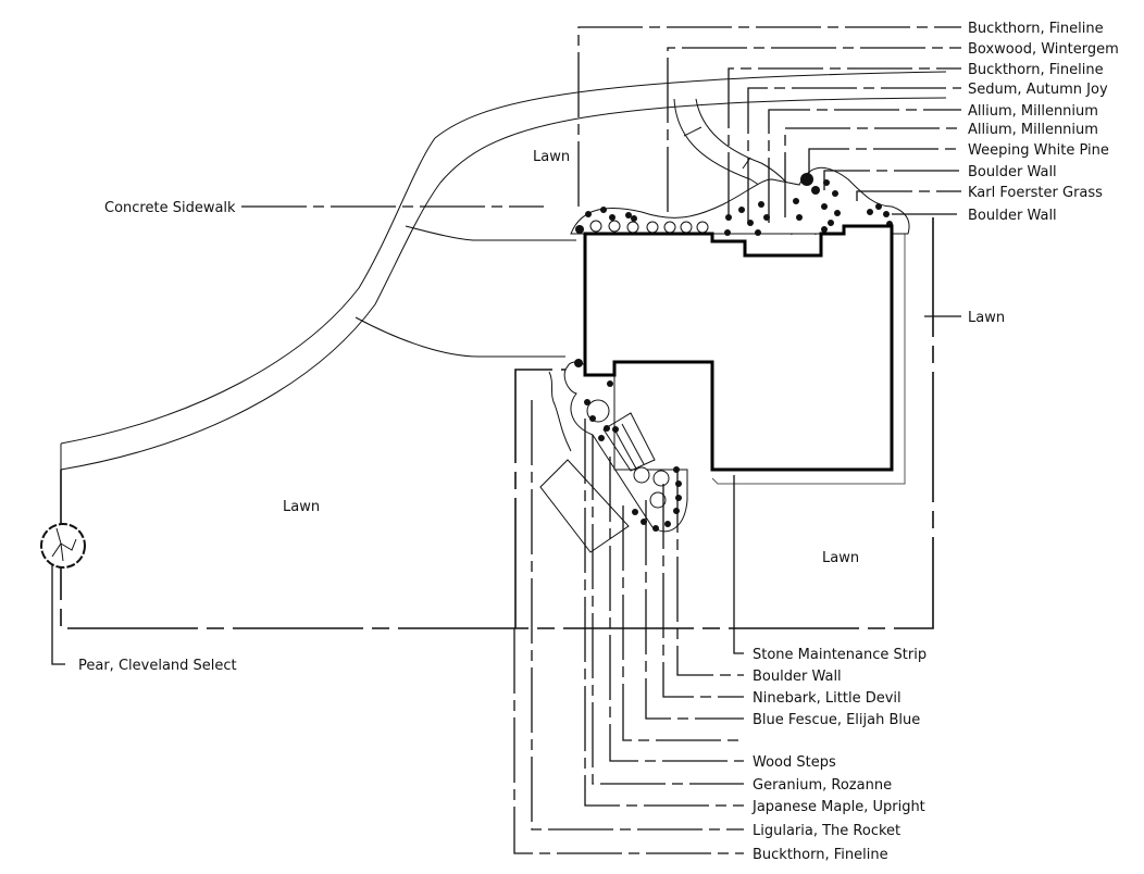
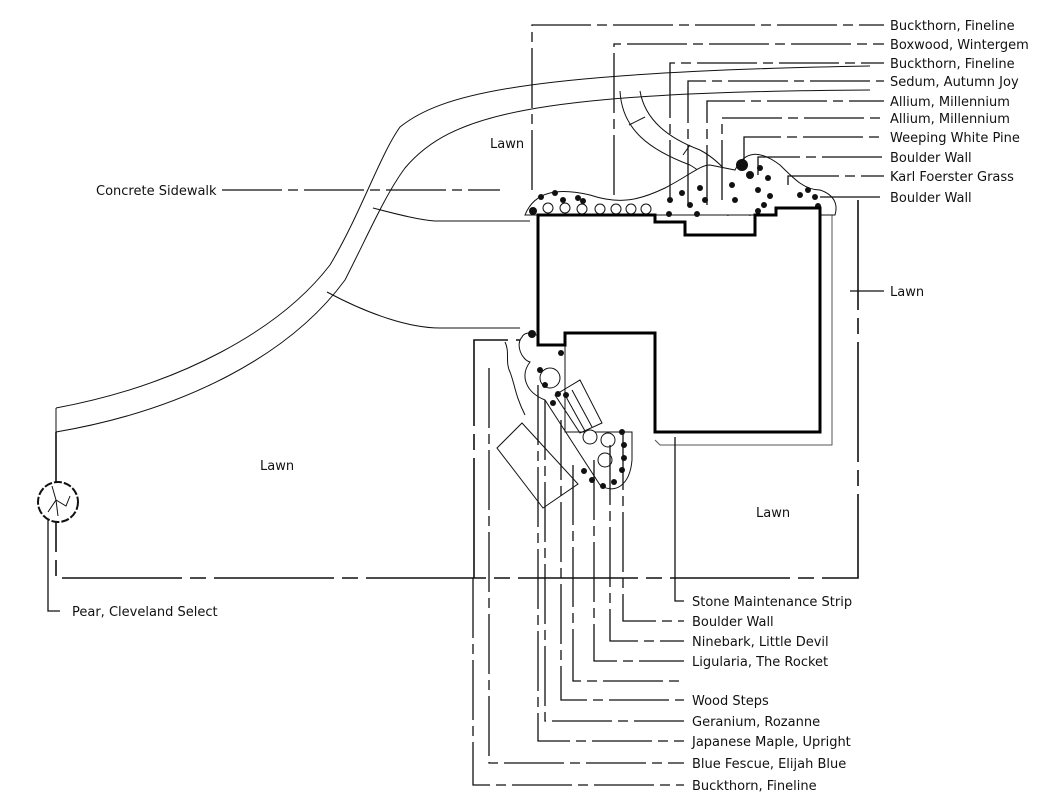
  Lawn
  Lawn
  Lawn
  Concrete Sidewalk
  Pear, Cleveland Select
  Buckthorn, Fineline
  Boxwood, Wintergem
  Buckthorn, Fineline
  Sedum, Autumn Joy
  Allium, Millennium
  Allium, Millennium
  Weeping White Pine
  Boulder Wall
  Karl Foerster Grass
  Boulder Wall
  Lawn
  Stone Maintenance Strip
  Boulder Wall
  Ninebark, Little Devil
- Blue Fescue, Elijah Blue
+ Ligularia, The Rocket
  Wood Steps
  Geranium, Rozanne
  Japanese Maple, Upright
- Ligularia, The Rocket
+ Blue Fescue, Elijah Blue
  Buckthorn, Fineline
